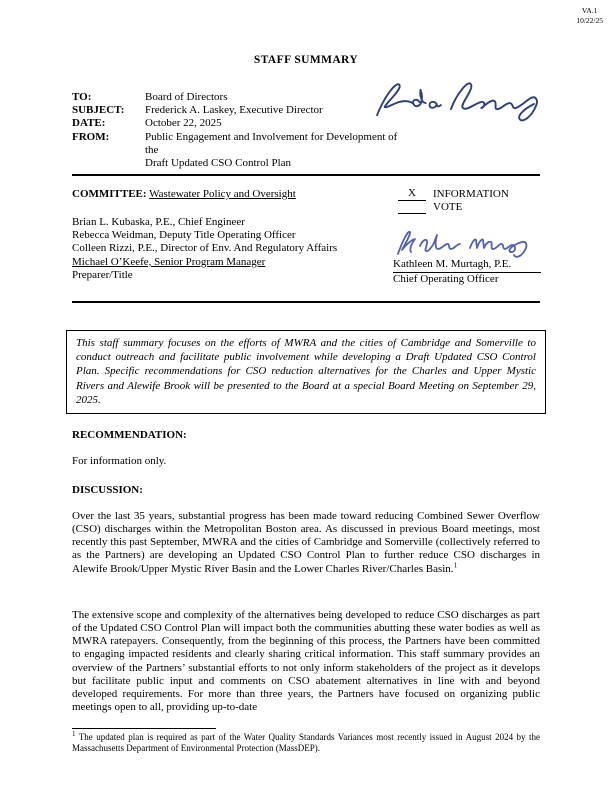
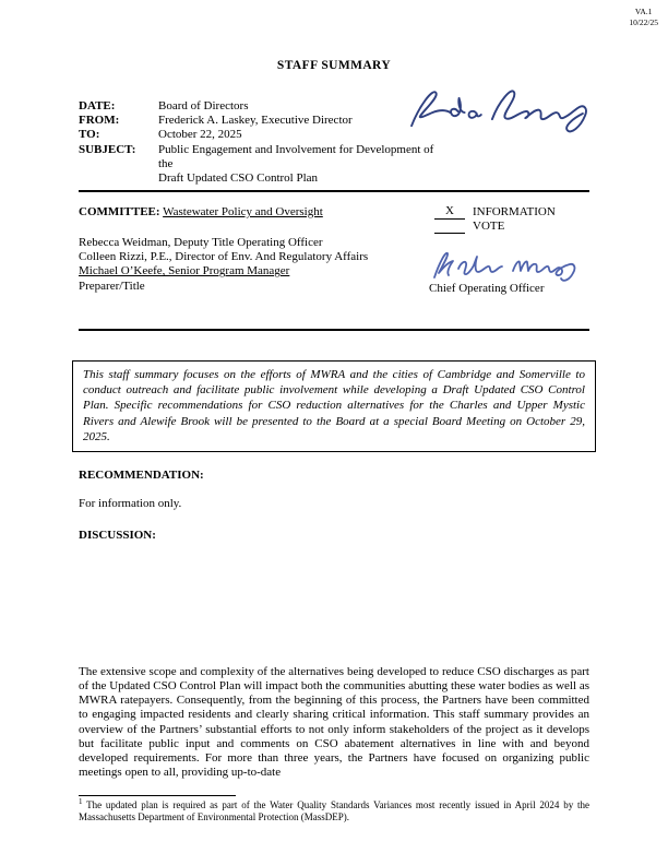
  VA.1
  10/22/25
  STAFF SUMMARY
- TO:
+ DATE:
  Board of Directors
- SUBJECT:
+ FROM:
  Frederick A. Laskey, Executive Director
- DATE:
+ TO:
  October 22, 2025
- FROM:
+ SUBJECT:
  Public Engagement and Involvement for Development of the
  Draft Updated CSO Control Plan
  COMMITTEE: Wastewater Policy and Oversight
  X INFORMATION
  VOTE
- Brian L. Kubaska, P.E., Chief Engineer
  Rebecca Weidman, Deputy Title Operating Officer
  Colleen Rizzi, P.E., Director of Env. And Regulatory Affairs
  Michael O’Keefe, Senior Program Manager
  Preparer/Title
- Kathleen M. Murtagh, P.E.
  Chief Operating Officer
- This staff summary focuses on the efforts of MWRA and the cities of Cambridge and Somerville to conduct outreach and facilitate public involvement while developing a Draft Updated CSO Control Plan. Specific recommendations for CSO reduction alternatives for the Charles and Upper Mystic Rivers and Alewife Brook will be presented to the Board at a special Board Meeting on September 29, 2025.
+ This staff summary focuses on the efforts of MWRA and the cities of Cambridge and Somerville to conduct outreach and facilitate public involvement while developing a Draft Updated CSO Control Plan. Specific recommendations for CSO reduction alternatives for the Charles and Upper Mystic Rivers and Alewife Brook will be presented to the Board at a special Board Meeting on October 29, 2025.
  RECOMMENDATION:
  For information only.
  DISCUSSION:
- Over the last 35 years, substantial progress has been made toward reducing Combined Sewer Overflow (CSO) discharges within the Metropolitan Boston area. As discussed in previous Board meetings, most recently this past September, MWRA and the cities of Cambridge and Somerville (collectively referred to as the Partners) are developing an Updated CSO Control Plan to further reduce CSO discharges in Alewife Brook/Upper Mystic River Basin and the Lower Charles River/Charles Basin.1
  The extensive scope and complexity of the alternatives being developed to reduce CSO discharges as part of the Updated CSO Control Plan will impact both the communities abutting these water bodies as well as MWRA ratepayers. Consequently, from the beginning of this process, the Partners have been committed to engaging impacted residents and clearly sharing critical information. This staff summary provides an overview of the Partners’ substantial efforts to not only inform stakeholders of the project as it develops but facilitate public input and comments on CSO abatement alternatives in line with and beyond developed requirements. For more than three years, the Partners have focused on organizing public meetings open to all, providing up-to-date
- 1 The updated plan is required as part of the Water Quality Standards Variances most recently issued in August 2024 by the Massachusetts Department of Environmental Protection (MassDEP).
+ 1 The updated plan is required as part of the Water Quality Standards Variances most recently issued in April 2024 by the Massachusetts Department of Environmental Protection (MassDEP).
